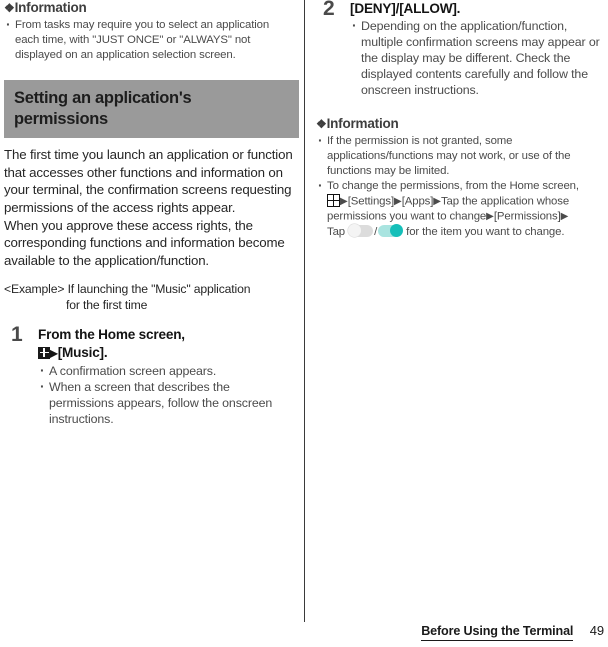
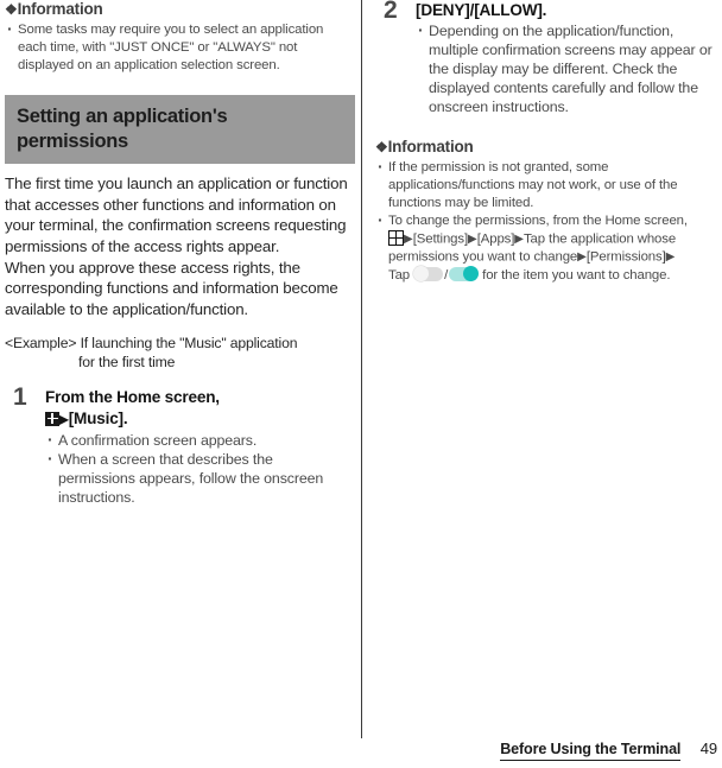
  ❖Information
- From tasks may require you to select an application each time, with "JUST ONCE" or "ALWAYS" not displayed on an application selection screen.
+ Some tasks may require you to select an application each time, with "JUST ONCE" or "ALWAYS" not displayed on an application selection screen.
  Setting an application's permissions
  The first time you launch an application or function that accesses other functions and information on your terminal, the confirmation screens requesting permissions of the access rights appear.
  When you approve these access rights, the corresponding functions and information become available to the application/function.
  <Example> If launching the "Music" application
  for the first time
  1
  From the Home screen,
  ▶[Music].
  A confirmation screen appears.
  When a screen that describes the permissions appears, follow the onscreen instructions.
  2
  [DENY]/[ALLOW].
  Depending on the application/function, multiple confirmation screens may appear or the display may be different. Check the displayed contents carefully and follow the onscreen instructions.
  ❖Information
  If the permission is not granted, some applications/functions may not work, or use of the functions may be limited.
  To change the permissions, from the Home screen,
  ▶[Settings]▶[Apps]▶Tap the application whose permissions you want to change▶[Permissions]▶
  Tap / for the item you want to change.
  Before Using the Terminal 49
